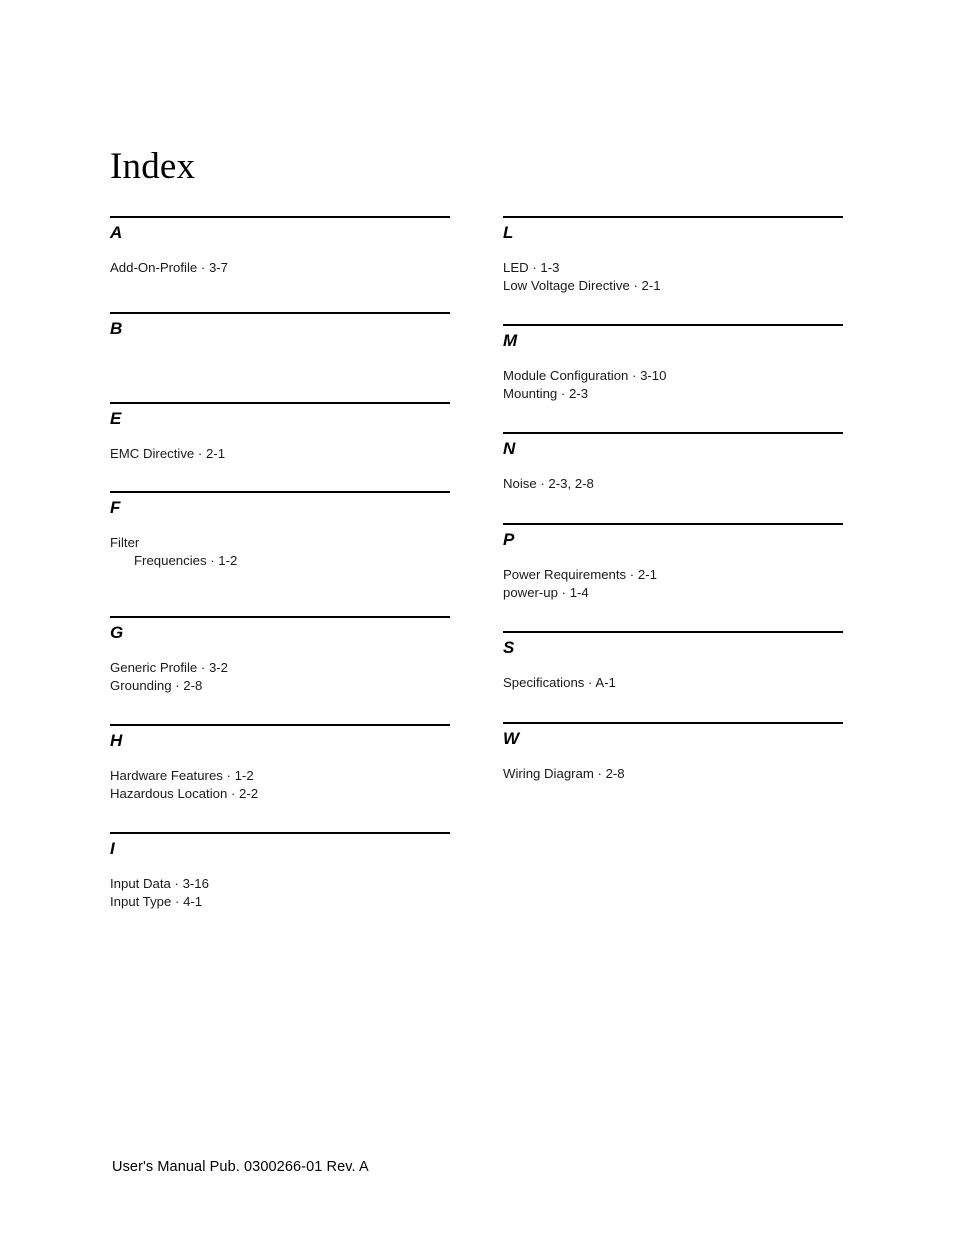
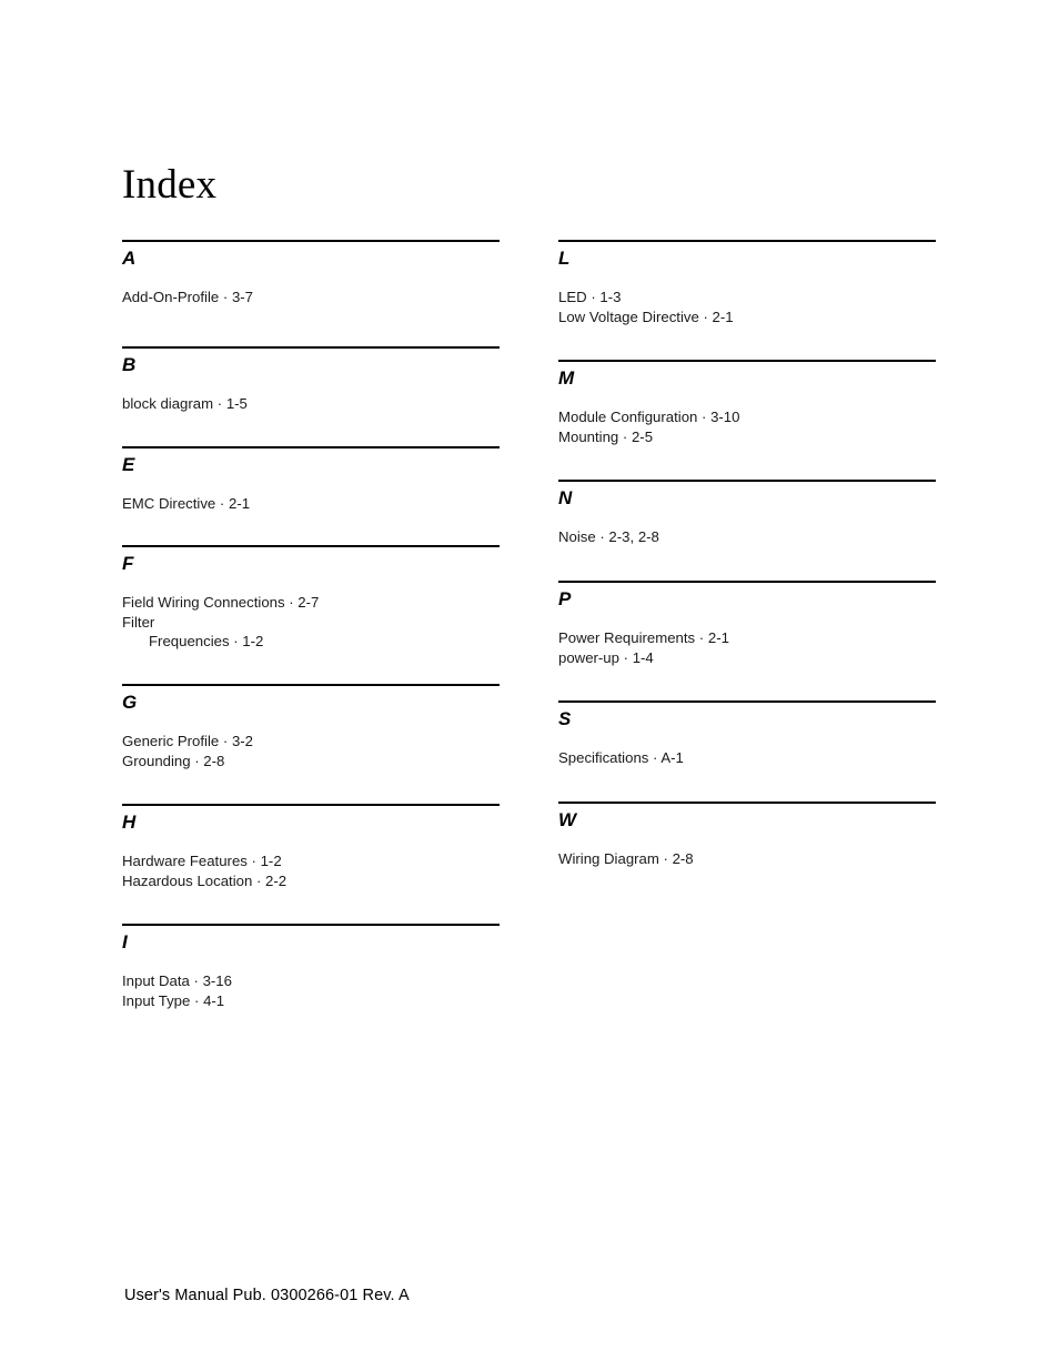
  Index
  A
  Add-On-Profile · 3-7
  B
+ block diagram · 1-5
  E
  EMC Directive · 2-1
  F
+ Field Wiring Connections · 2-7
  Filter
  Frequencies · 1-2
  G
  Generic Profile · 3-2
  Grounding · 2-8
  H
  Hardware Features · 1-2
  Hazardous Location · 2-2
  I
  Input Data · 3-16
  Input Type · 4-1
  L
  LED · 1-3
  Low Voltage Directive · 2-1
  M
  Module Configuration · 3-10
- Mounting · 2-3
+ Mounting · 2-5
  N
  Noise · 2-3, 2-8
  P
  Power Requirements · 2-1
  power-up · 1-4
  S
  Specifications · A-1
  W
  Wiring Diagram · 2-8
  User's Manual Pub. 0300266-01 Rev. A
